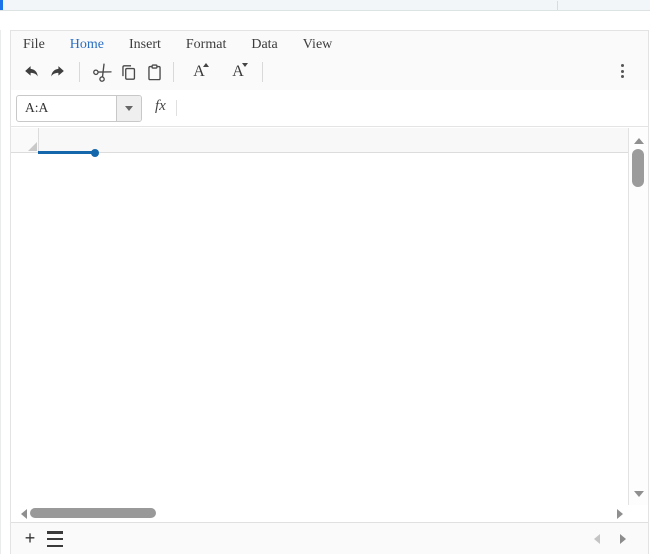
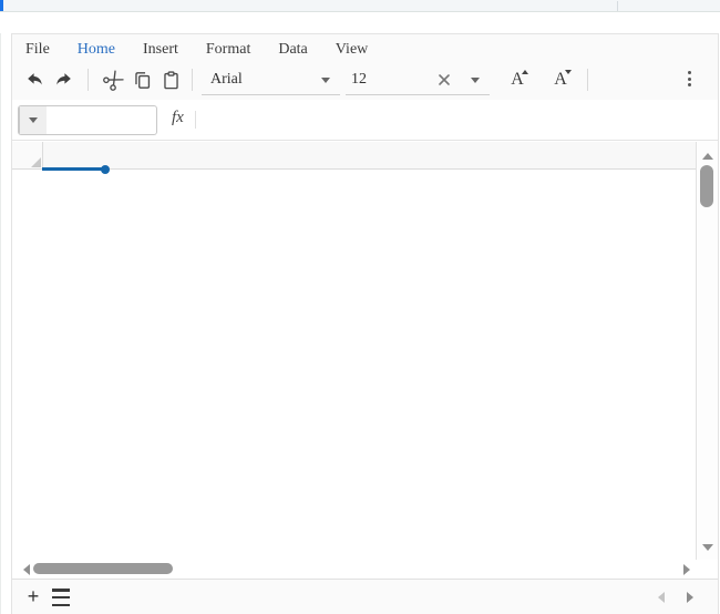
  File
  Home
  Insert
  Format
  Data
  View
+ Arial
+ 12
  A
  A
- A:A
  fx
  +
